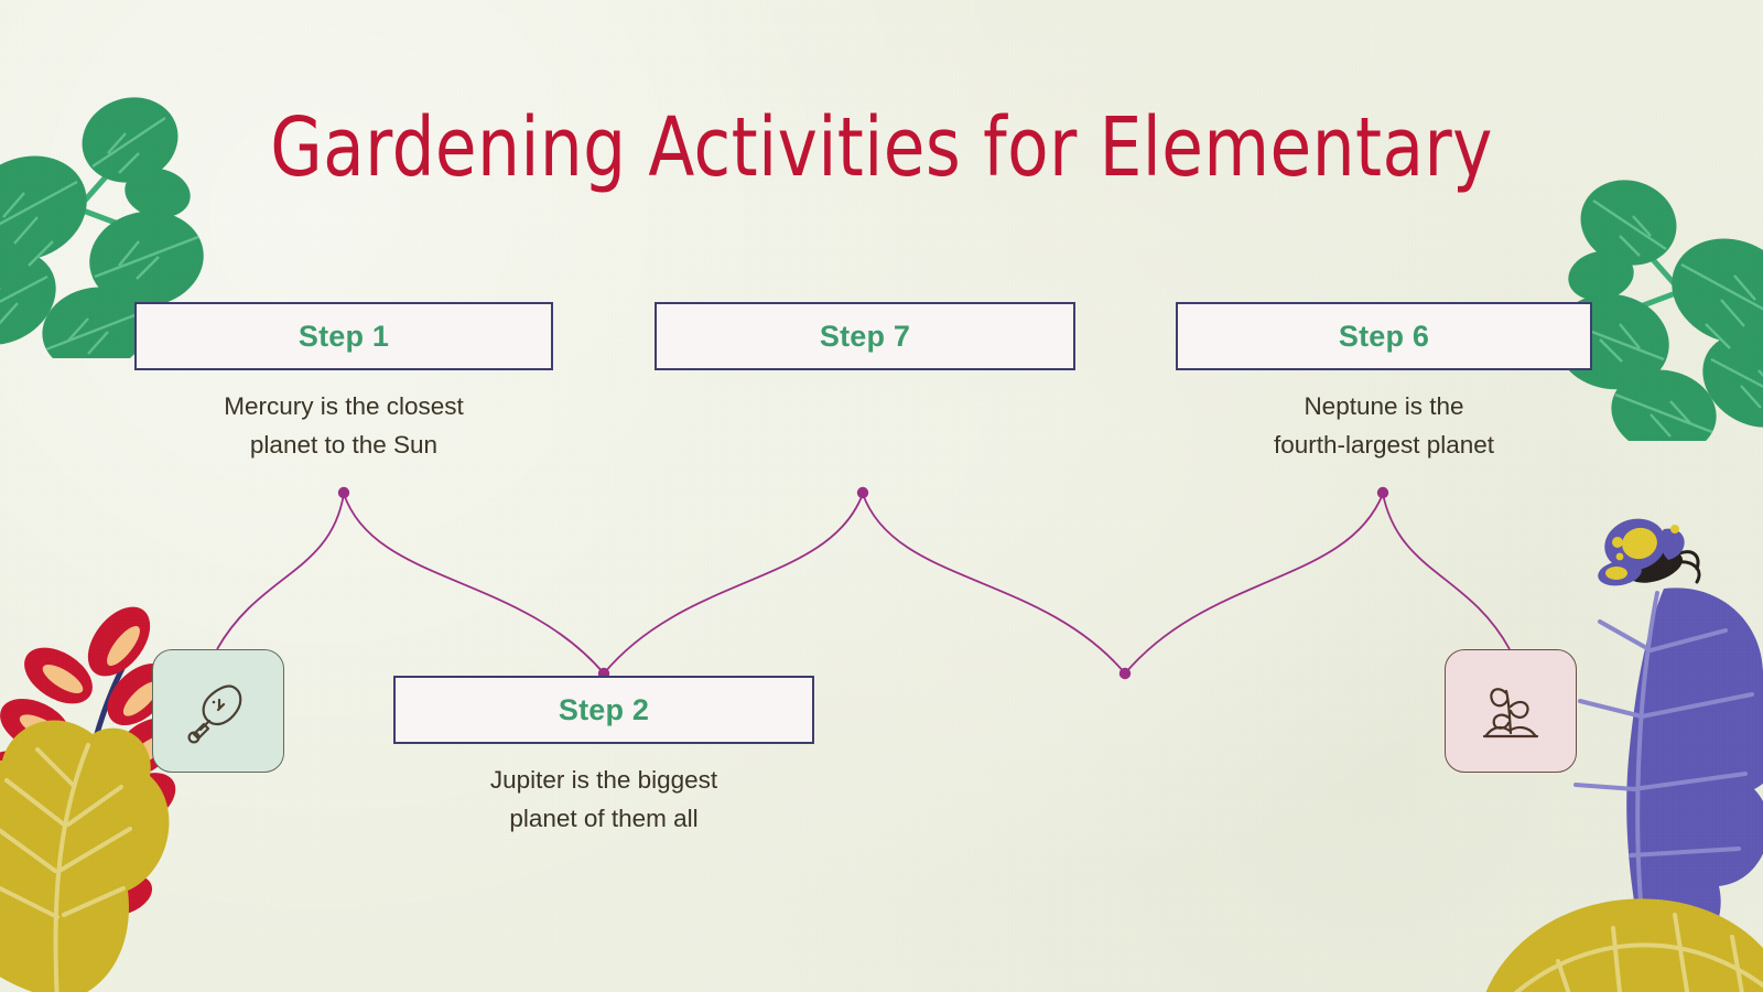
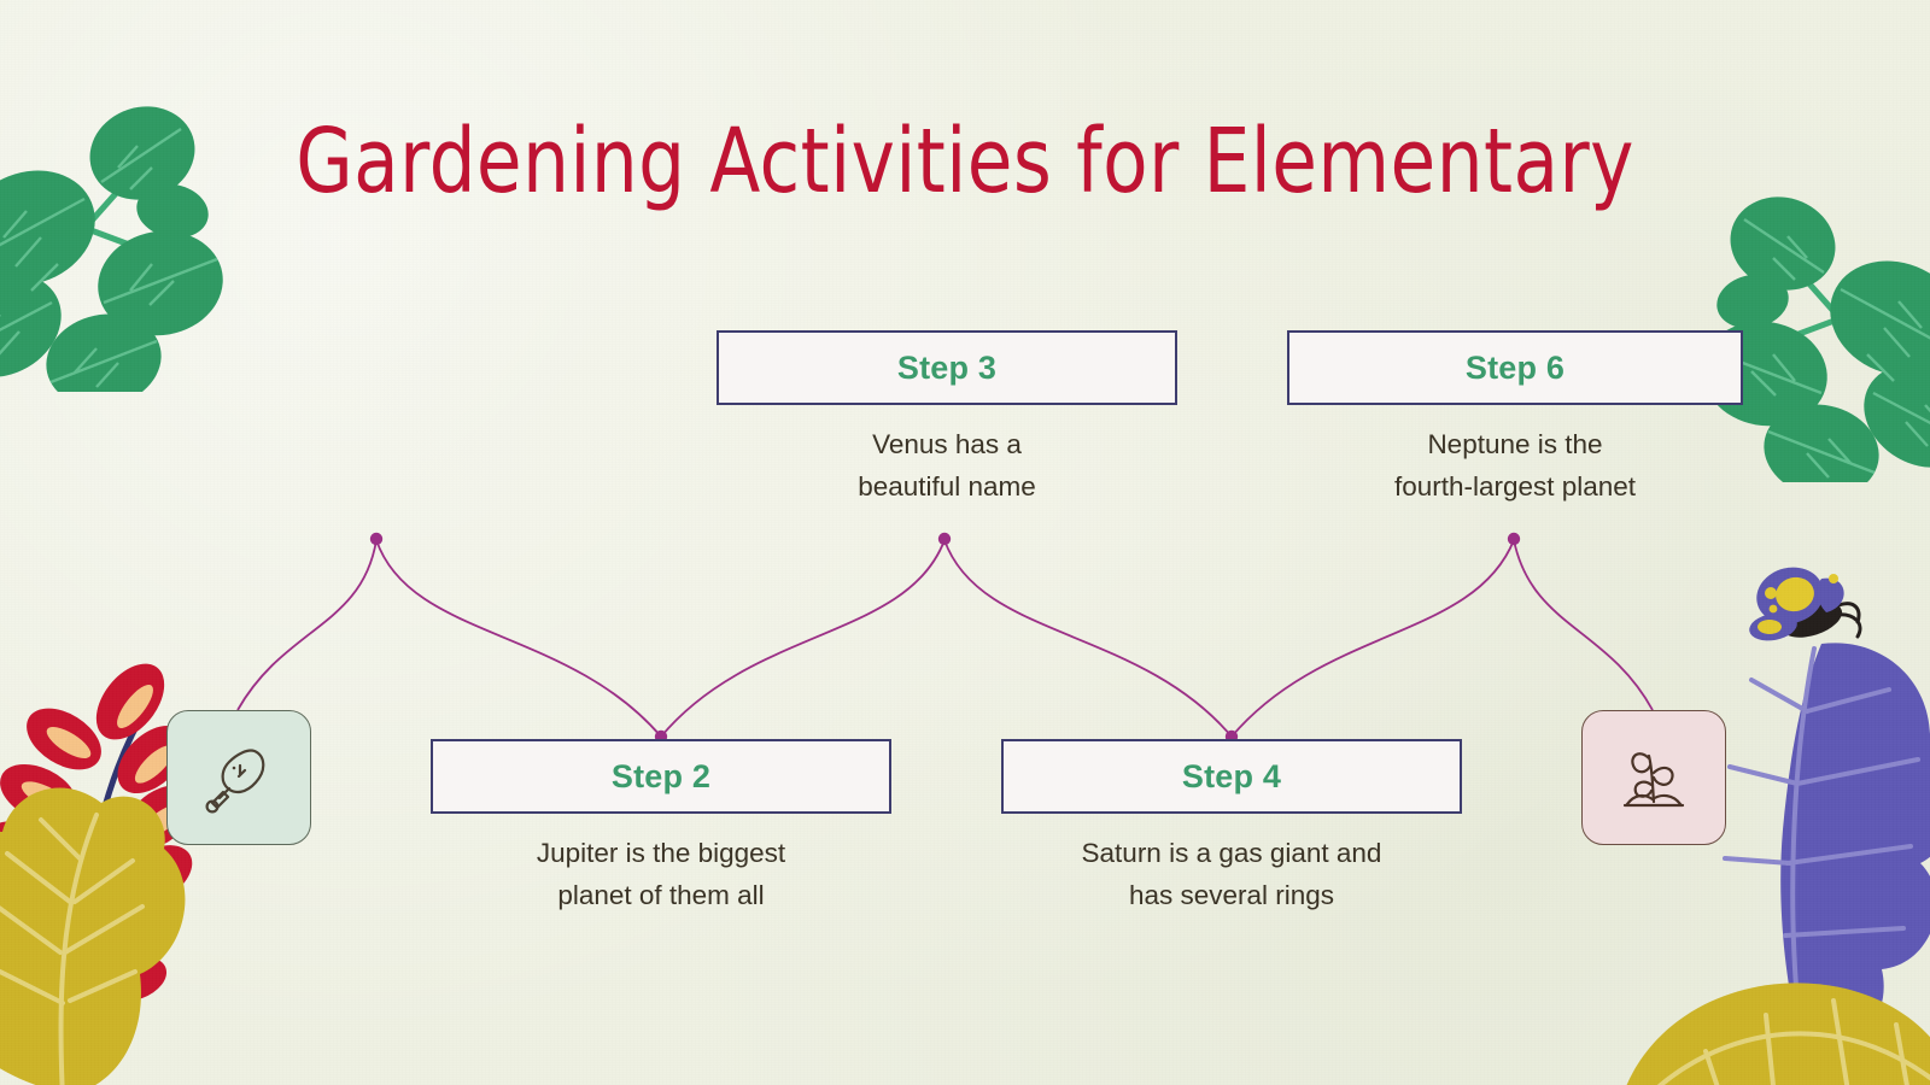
  Gardening Activities for Elementary
- Step 1
- Mercury is the closest
- planet to the Sun
- Step 7
+ Step 3
+ Venus has a
+ beautiful name
  Step 6
  Neptune is the
  fourth-largest planet
  Step 2
  Jupiter is the biggest
  planet of them all
+ Step 4
+ Saturn is a gas giant and
+ has several rings
